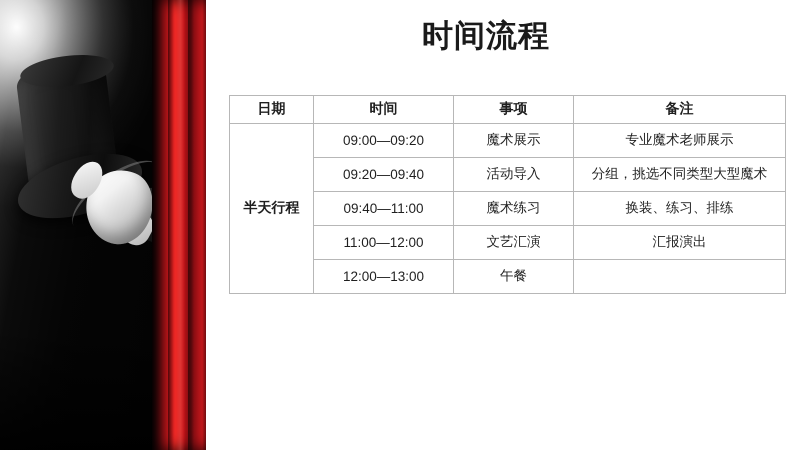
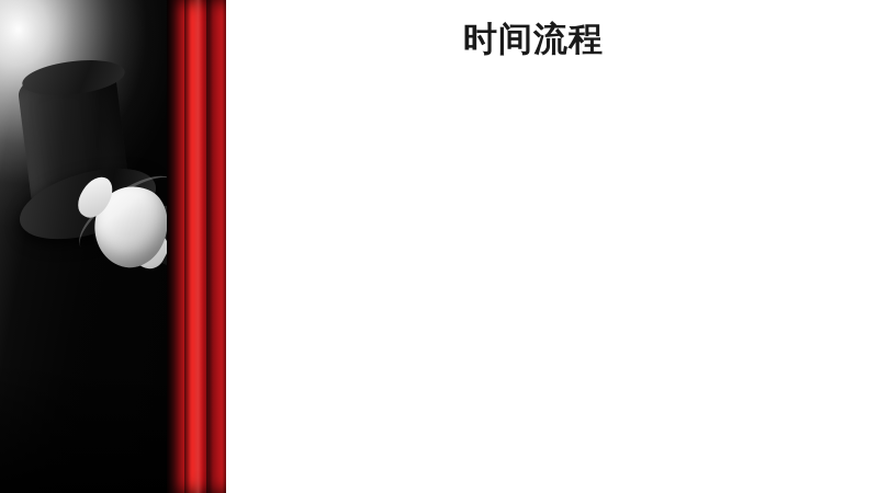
  时间流程
- 日期	时间	事项	备注
- 半天行程	09:00—09:20	魔术展示	专业魔术老师展示
- 09:20—09:40	活动导入	分组，挑选不同类型大型魔术
- 09:40—11:00	魔术练习	换装、练习、排练
- 11:00—12:00	文艺汇演	汇报演出
- 12:00—13:00	午餐
